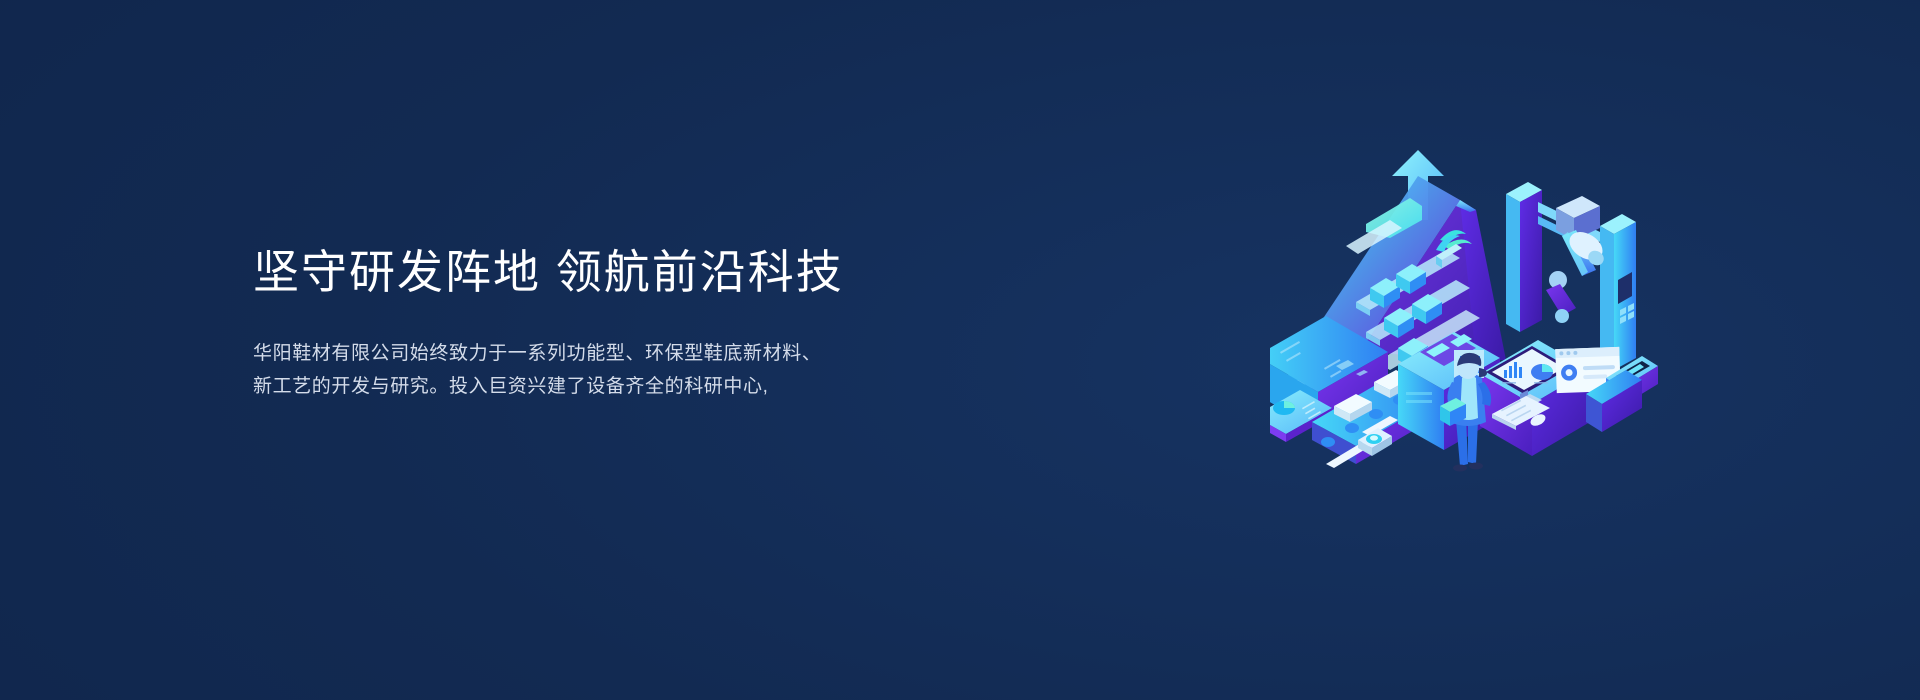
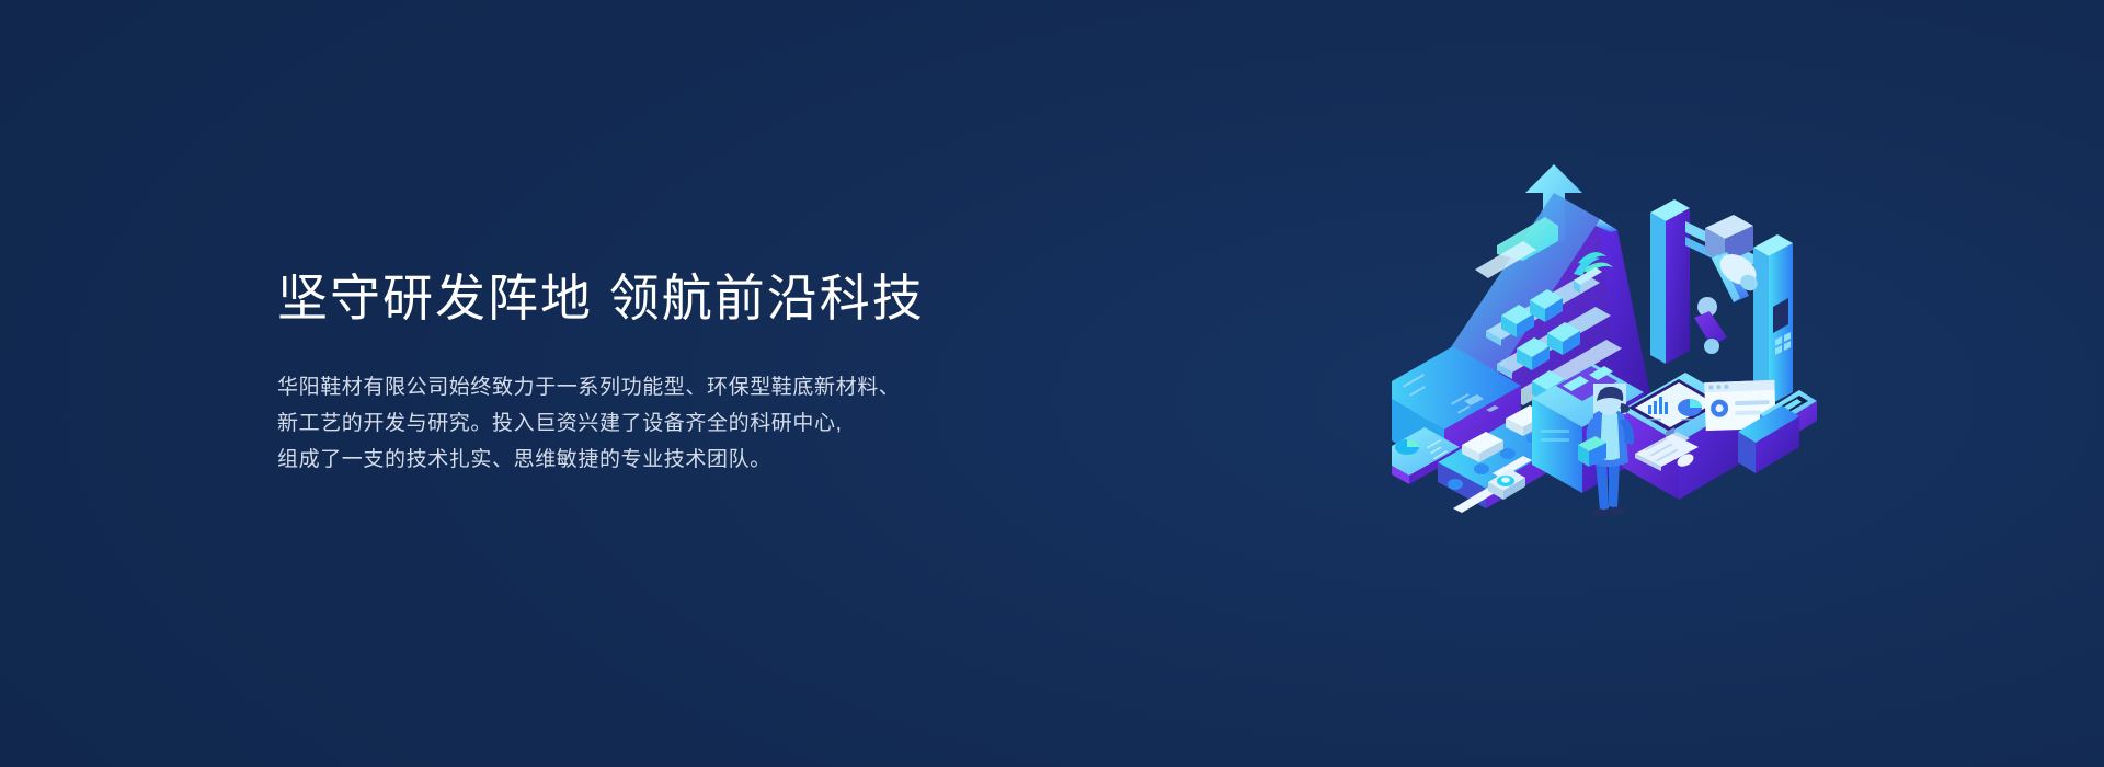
  坚守研发阵地 领航前沿科技
  华阳鞋材有限公司始终致力于一系列功能型、环保型鞋底新材料、
  新工艺的开发与研究。投入巨资兴建了设备齐全的科研中心,
+ 组成了一支的技术扎实、思维敏捷的专业技术团队。
